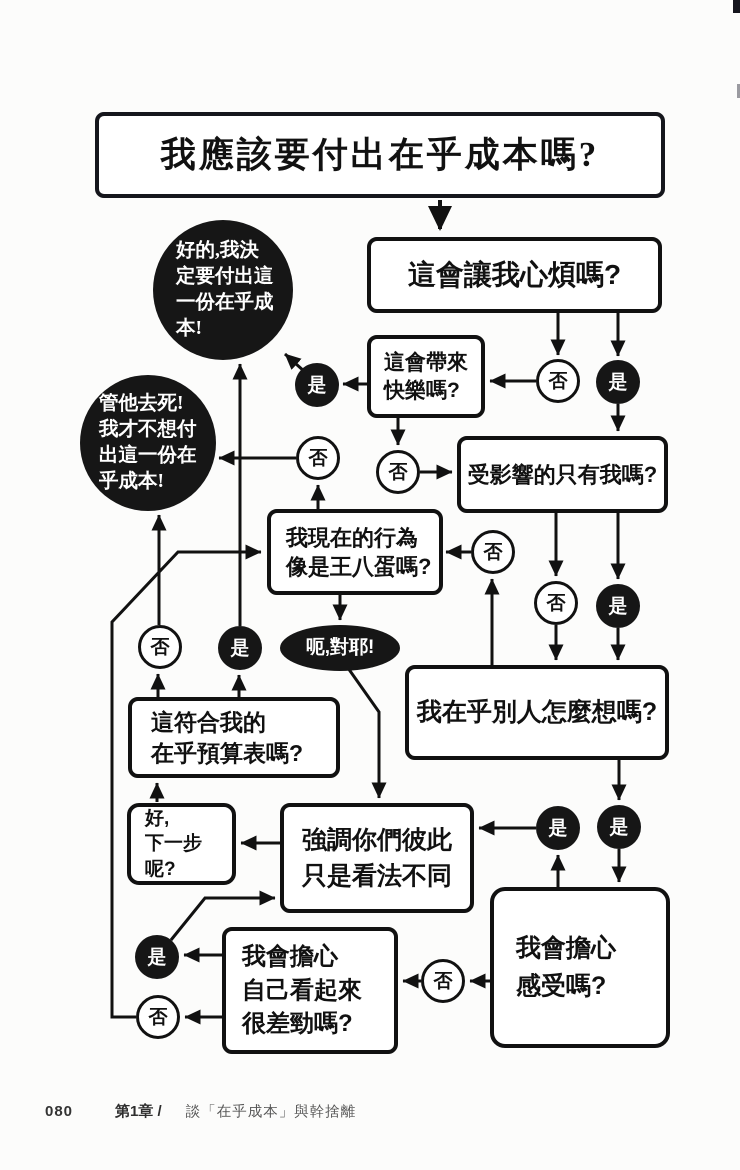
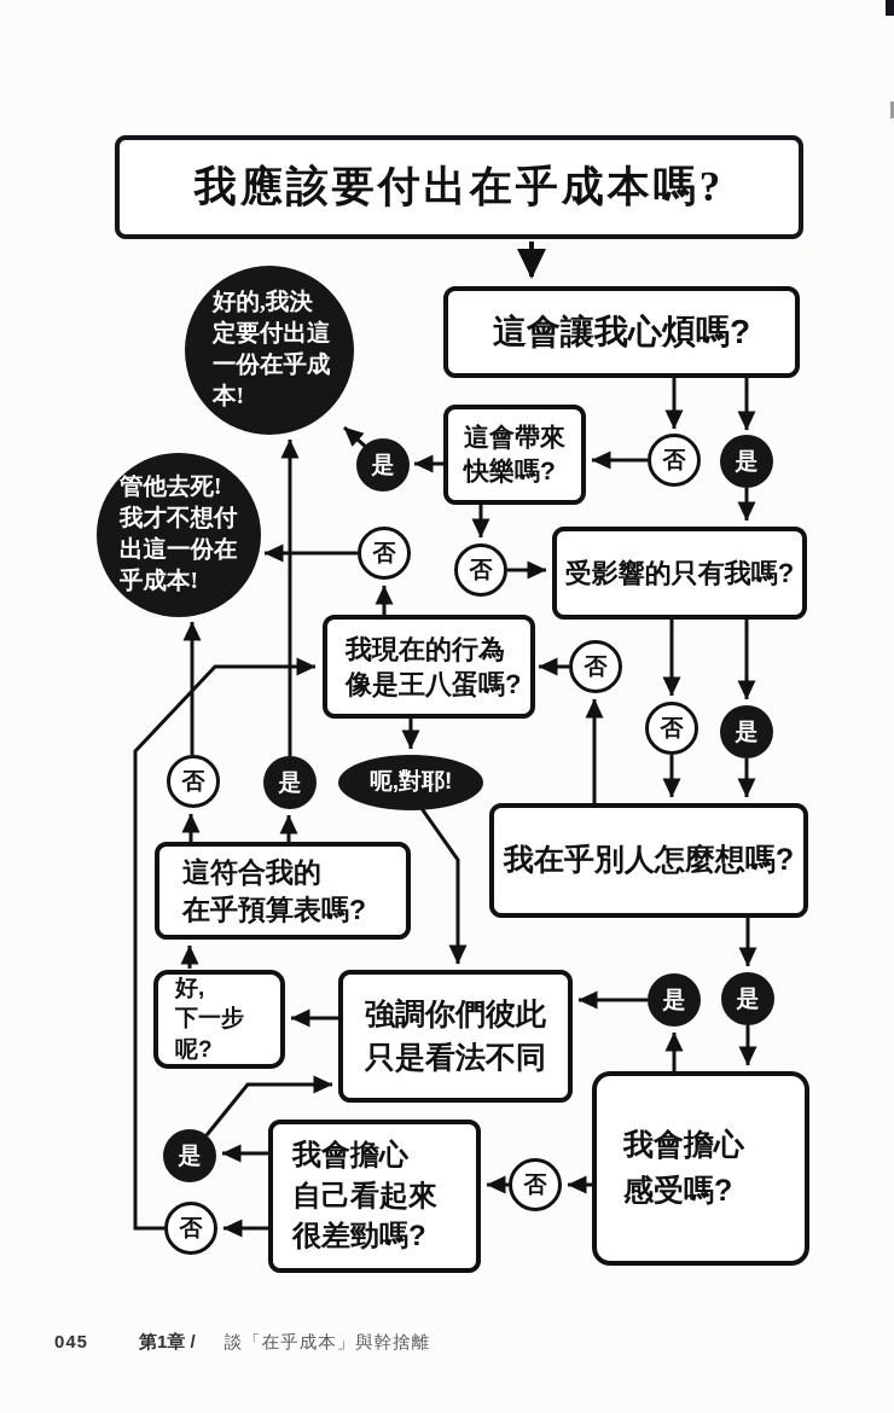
  我應該要付出在乎成本嗎?
  好的,我決
  定要付出這
  一份在乎成
  本!
  管他去死!
  我才不想付
  出這一份在
  乎成本!
  呃,對耶!
  這會讓我心煩嗎?
  這會帶來
  快樂嗎?
  受影響的只有我嗎?
  我現在的行為
  像是王八蛋嗎?
  我在乎別人怎麼想嗎?
  這符合我的
  在乎預算表嗎?
  好,
  下一步呢?
  強調你們彼此
  只是看法不同
  我會擔心
  感受嗎?
  我會擔心
  自己看起來
  很差勁嗎?
  否
  是
  是
  否
  否
  否
  否
  是
  否
  是
  是
  是
  是
  否
  否
- 080
+ 045
  第1章 /
  談「在乎成本」與幹捨離
